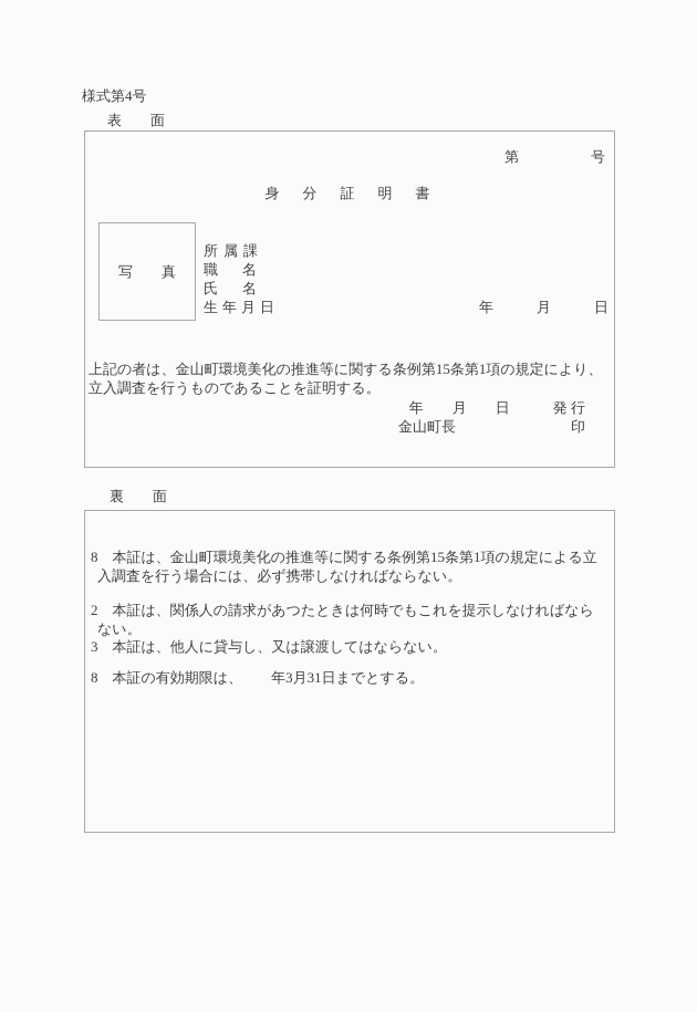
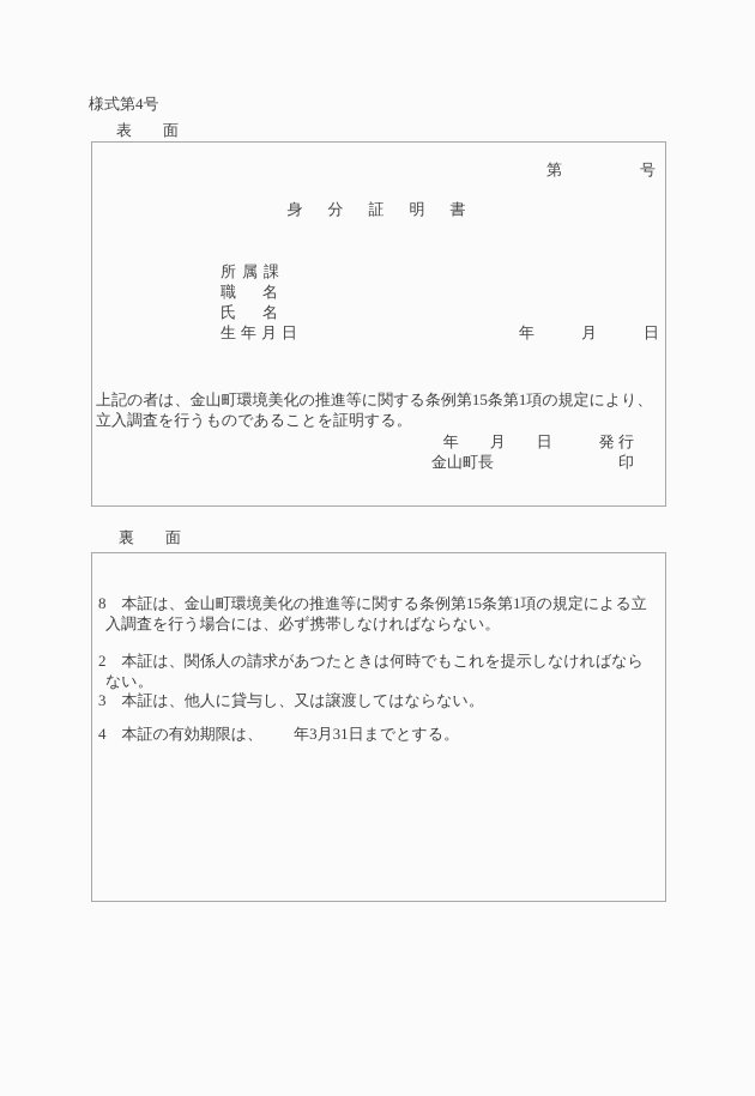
  様式第4号
  表 面
  第 号
  身 分 証 明 書
- 写 真
  所属課
  職名
  氏名
  生年月日
  年 月 日
  上記の者は、金山町環境美化の推進等に関する条例第15条第1項の規定により、立入調査を行うものであることを証明する。
  年 月 日 発 行
  金山町長 印
  裏 面
  8 本証は、金山町環境美化の推進等に関する条例第15条第1項の規定による立入調査を行う場合には、必ず携帯しなければならない。
  2 本証は、関係人の請求があつたときは何時でもこれを提示しなければならない。
  3 本証は、他人に貸与し、又は譲渡してはならない。
- 8 本証の有効期限は、 年3月31日までとする。
+ 4 本証の有効期限は、 年3月31日までとする。
